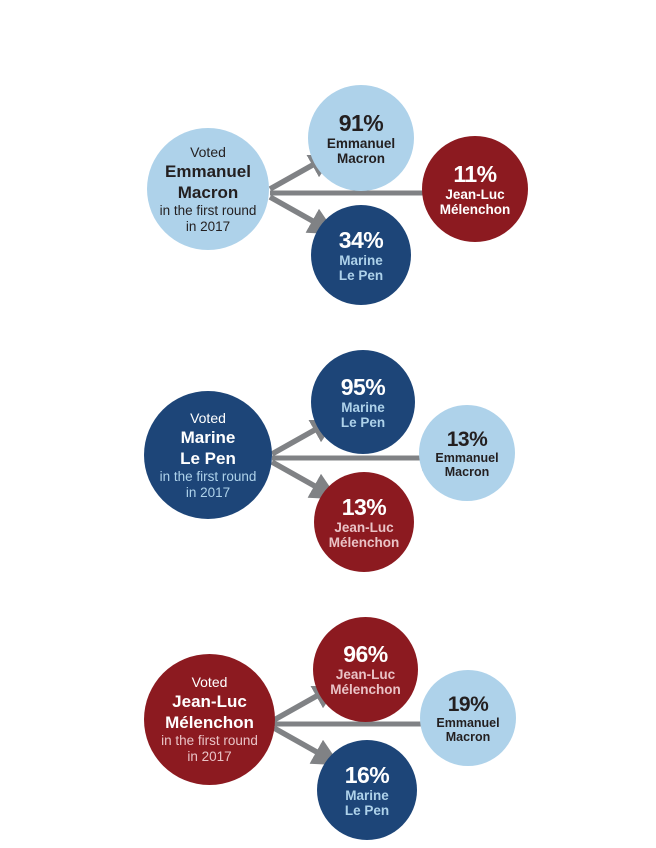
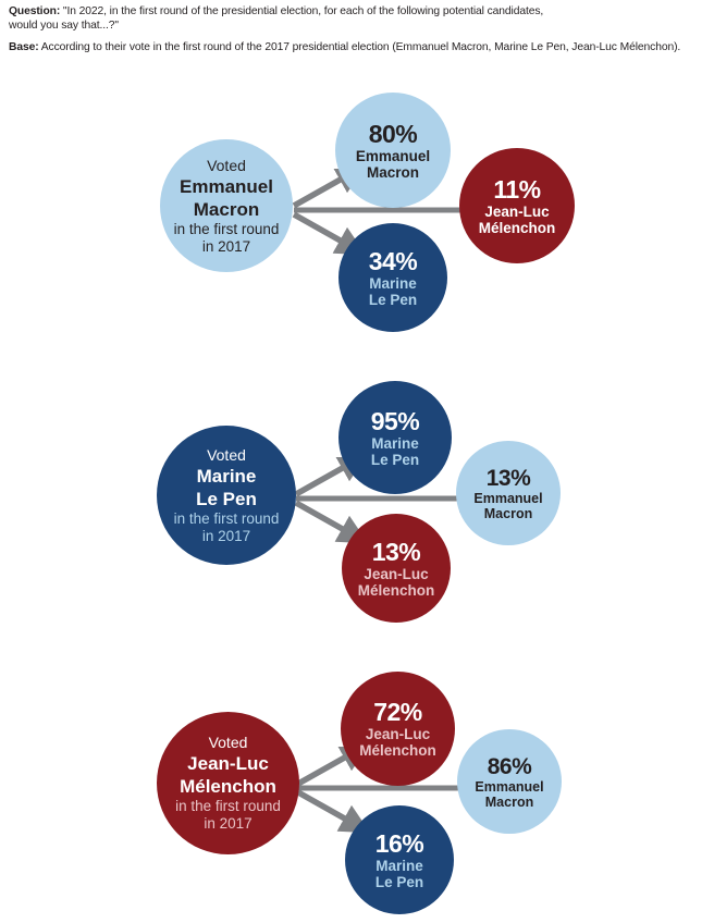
+ Question: "In 2022, in the first round of the presidential election, for each of the following potential candidates,
+ would you say that...?"
+ Base: According to their vote in the first round of the 2017 presidential election (Emmanuel Macron, Marine Le Pen, Jean-Luc Mélenchon).
  Voted
  Emmanuel
  Macron
  in the first round
  in 2017
- 91%
+ 80%
  Emmanuel
  Macron
  11%
  Jean-Luc
  Mélenchon
  34%
  Marine
  Le Pen
  Voted
  Marine
  Le Pen
  in the first round
  in 2017
  95%
  Marine
  Le Pen
  13%
  Emmanuel
  Macron
  13%
  Jean-Luc
  Mélenchon
  Voted
  Jean-Luc
  Mélenchon
  in the first round
  in 2017
- 96%
+ 72%
  Jean-Luc
  Mélenchon
- 19%
+ 86%
  Emmanuel
  Macron
  16%
  Marine
  Le Pen
